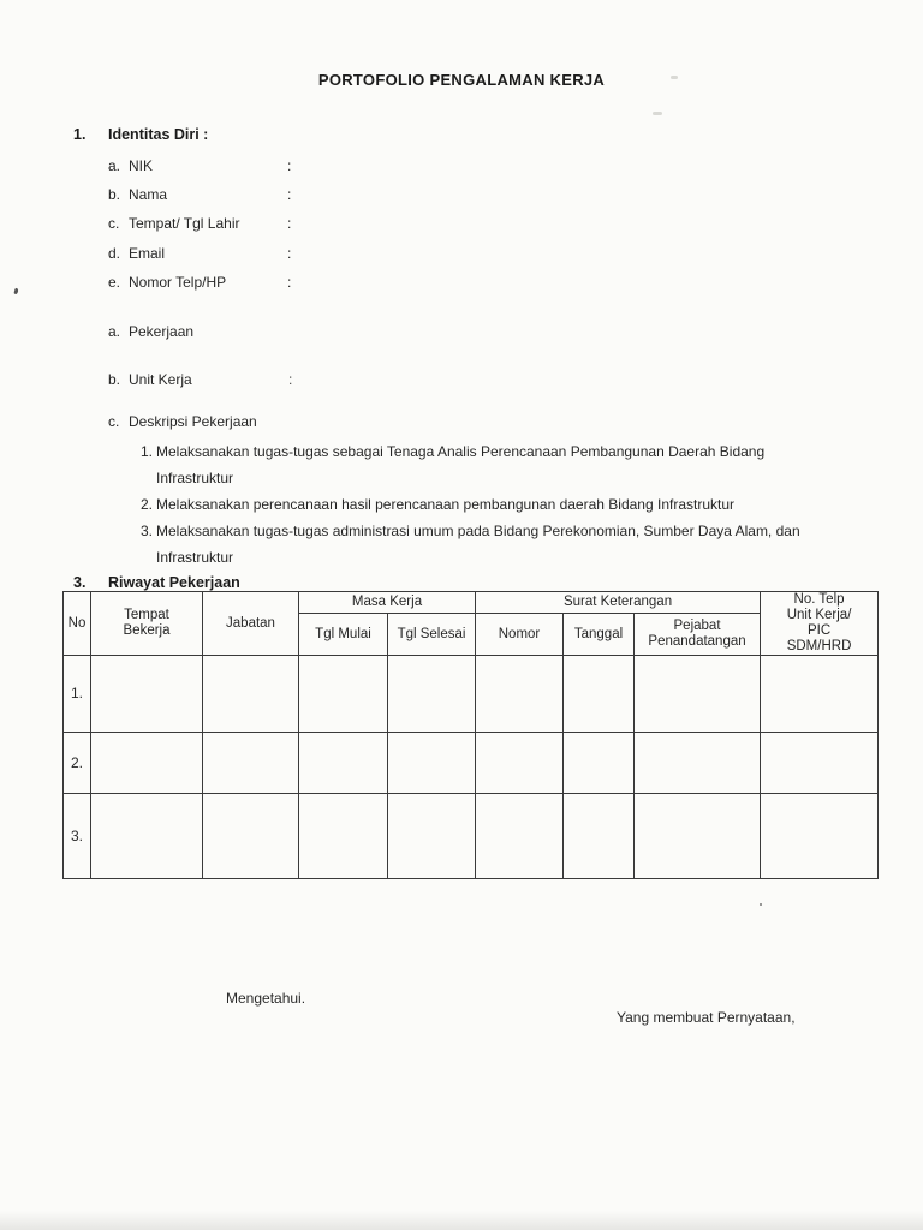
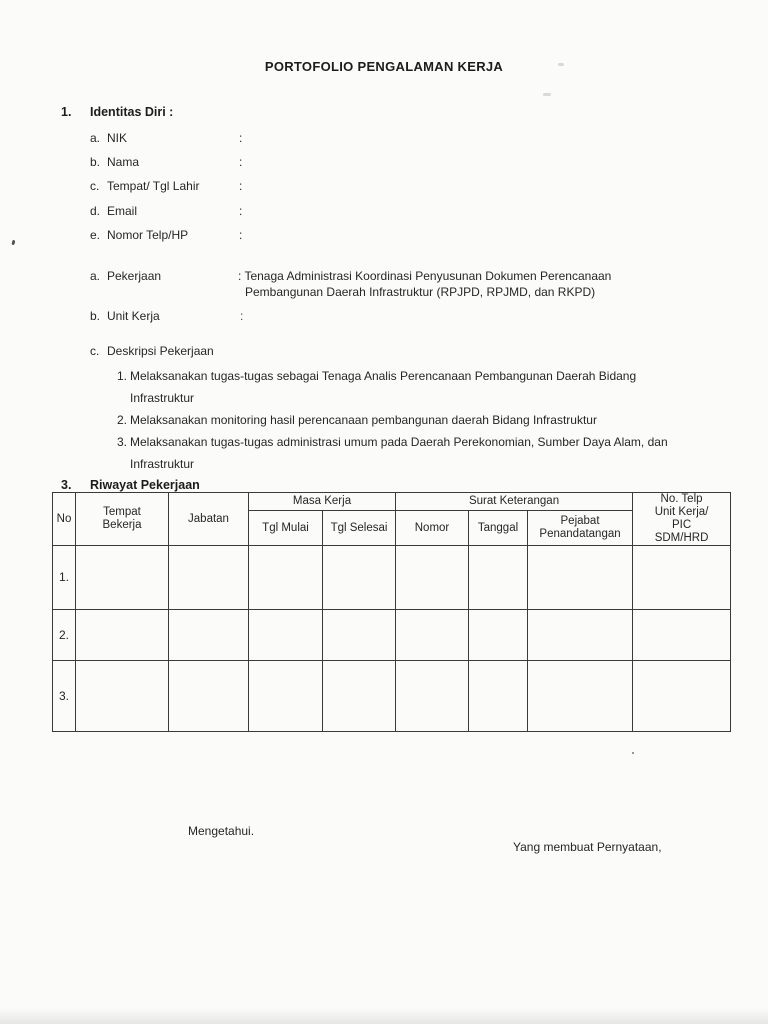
  PORTOFOLIO PENGALAMAN KERJA
  1. Identitas Diri :
  a. NIK
  :
  b. Nama
  :
  c. Tempat/ Tgl Lahir
  :
  d. Email
  :
  e. Nomor Telp/HP
  :
  a. Pekerjaan
+ : Tenaga Administrasi Koordinasi Penyusunan Dokumen Perencanaan
+ Pembangunan Daerah Infrastruktur (RPJPD, RPJMD, dan RKPD)
  b. Unit Kerja
  :
  c. Deskripsi Pekerjaan
  1.
  Melaksanakan tugas-tugas sebagai Tenaga Analis Perencanaan Pembangunan Daerah Bidang Infrastruktur
  2.
- Melaksanakan perencanaan hasil perencanaan pembangunan daerah Bidang Infrastruktur
+ Melaksanakan monitoring hasil perencanaan pembangunan daerah Bidang Infrastruktur
  3.
- Melaksanakan tugas-tugas administrasi umum pada Bidang Perekonomian, Sumber Daya Alam, dan Infrastruktur
+ Melaksanakan tugas-tugas administrasi umum pada Daerah Perekonomian, Sumber Daya Alam, dan Infrastruktur
  3. Riwayat Pekerjaan
  No	Tempat Bekerja	Jabatan	Masa Kerja	Surat Keterangan	No. Telp Unit Kerja/ PIC SDM/HRD
  Tgl Mulai	Tgl Selesai	Nomor	Tanggal	Pejabat Penandatangan
  1.
  2.
  3.
  Mengetahui.
  Yang membuat Pernyataan,
